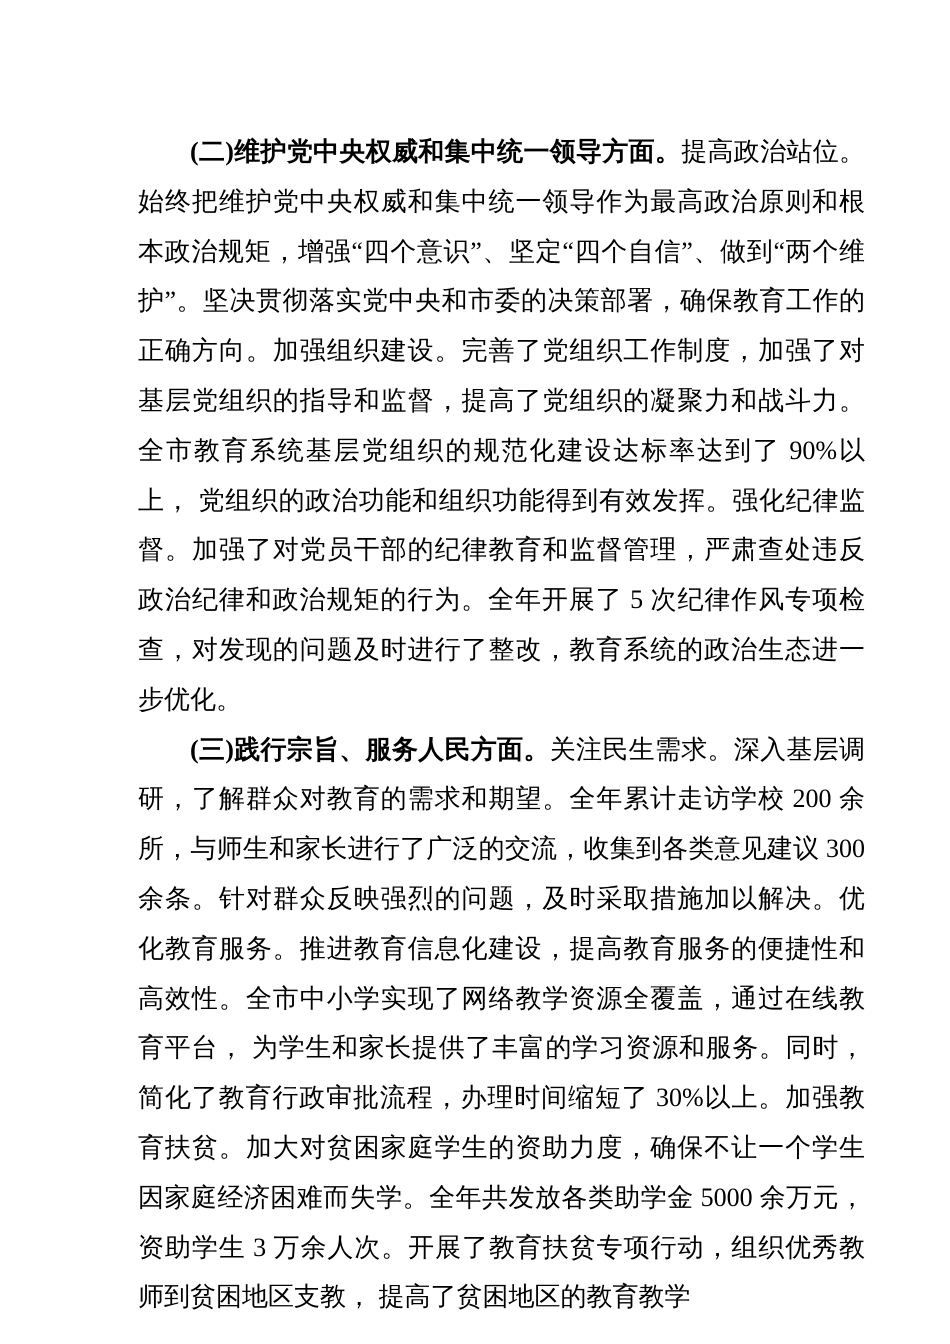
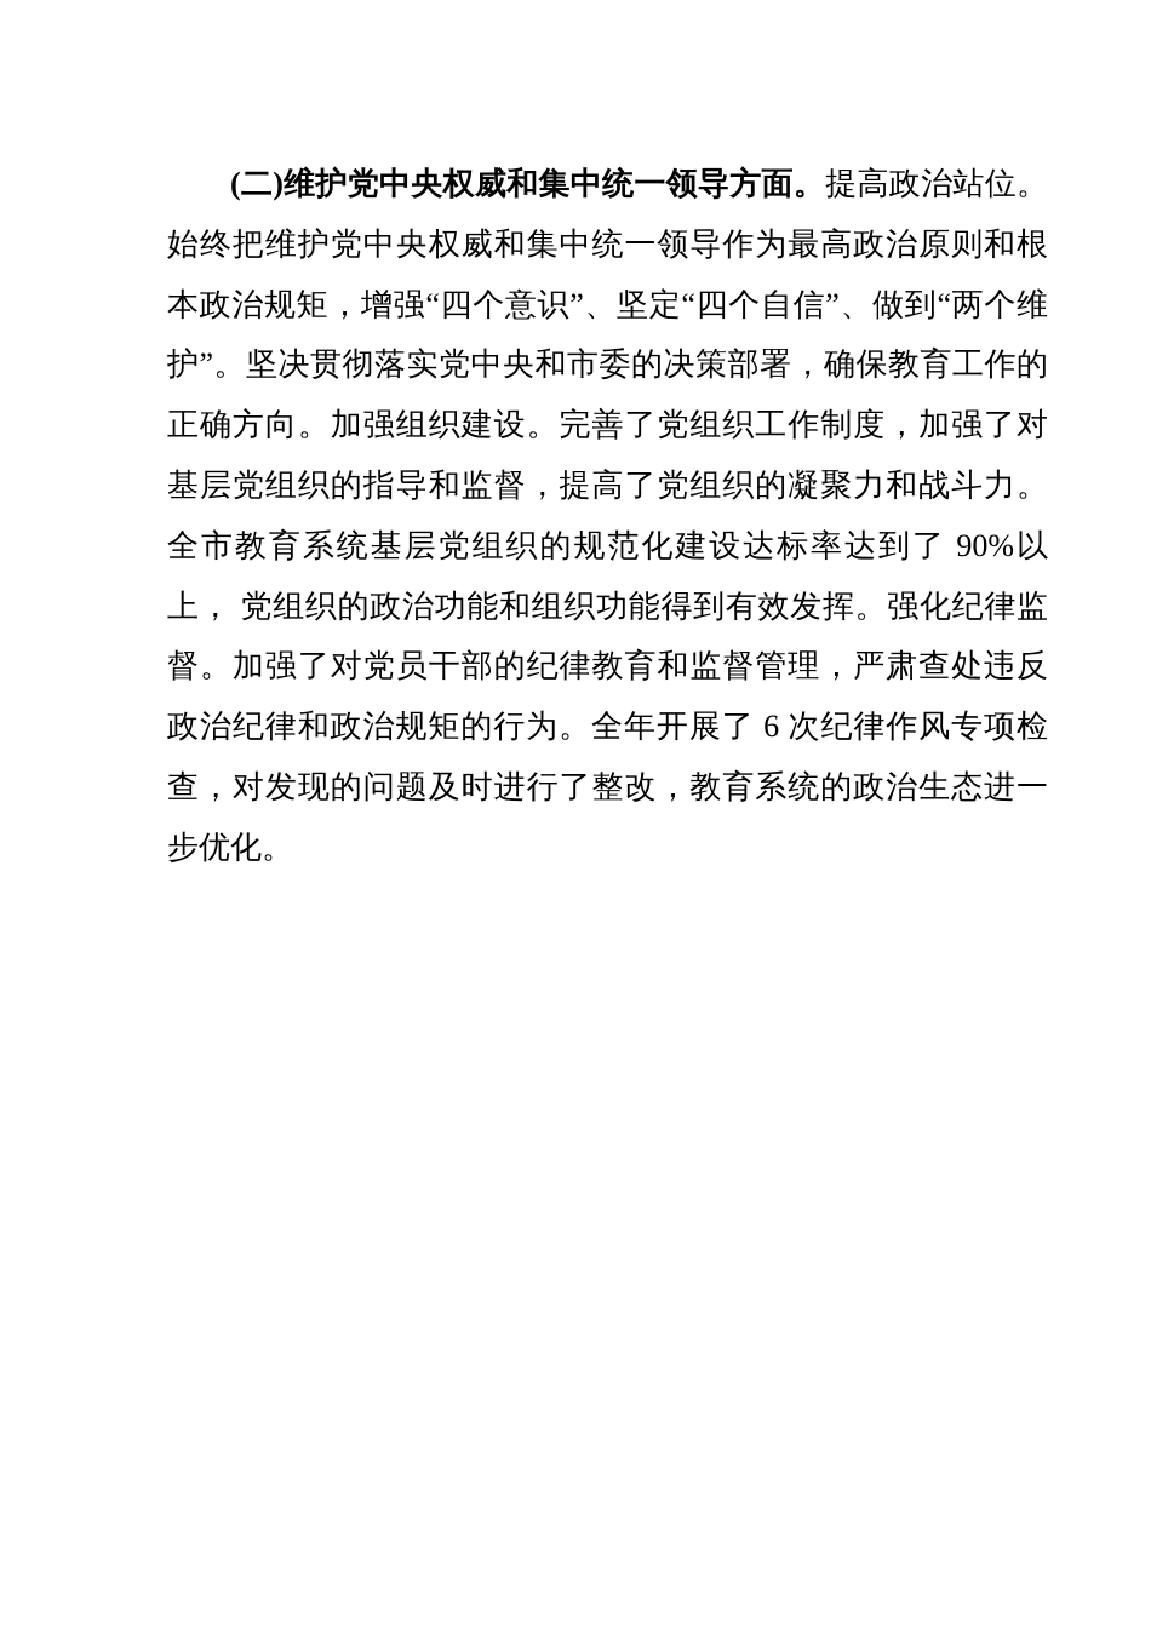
- (二)维护党中央权威和集中统一领导方面。提高政治站位。 始终把维护党中央权威和集中统一领导作为最高政治原则和根本政治规矩，增强“四个意识”、坚定“四个自信”、做到“两个维护”。坚决贯彻落实党中央和市委的决策部署，确保教育工作的正确方向。加强组织建设。完善了党组织工作制度，加强了对基层党组织的指导和监督，提高了党组织的凝聚力和战斗力。全市教育系统基层党组织的规范化建设达标率达到了 90%以上， 党组织的政治功能和组织功能得到有效发挥。强化纪律监督。加强了对党员干部的纪律教育和监督管理，严肃查处违反政治纪律和政治规矩的行为。全年开展了 5 次纪律作风专项检查，对发现的问题及时进行了整改，教育系统的政治生态进一步优化。
+ (二)维护党中央权威和集中统一领导方面。提高政治站位。 始终把维护党中央权威和集中统一领导作为最高政治原则和根本政治规矩，增强“四个意识”、坚定“四个自信”、做到“两个维护”。坚决贯彻落实党中央和市委的决策部署，确保教育工作的正确方向。加强组织建设。完善了党组织工作制度，加强了对基层党组织的指导和监督，提高了党组织的凝聚力和战斗力。全市教育系统基层党组织的规范化建设达标率达到了 90%以上， 党组织的政治功能和组织功能得到有效发挥。强化纪律监督。加强了对党员干部的纪律教育和监督管理，严肃查处违反政治纪律和政治规矩的行为。全年开展了 6 次纪律作风专项检查，对发现的问题及时进行了整改，教育系统的政治生态进一步优化。
- (三)践行宗旨、服务人民方面。关注民生需求。深入基层调研，了解群众对教育的需求和期望。全年累计走访学校 200 余所，与师生和家长进行了广泛的交流，收集到各类意见建议 300 余条。针对群众反映强烈的问题，及时采取措施加以解决。优化教育服务。推进教育信息化建设，提高教育服务的便捷性和高效性。全市中小学实现了网络教学资源全覆盖，通过在线教育平台， 为学生和家长提供了丰富的学习资源和服务。同时，简化了教育行政审批流程，办理时间缩短了 30%以上。加强教育扶贫。加大对贫困家庭学生的资助力度，确保不让一个学生因家庭经济困难而失学。全年共发放各类助学金 5000 余万元，资助学生 3 万余人次。开展了教育扶贫专项行动，组织优秀教师到贫困地区支教， 提高了贫困地区的教育教学
